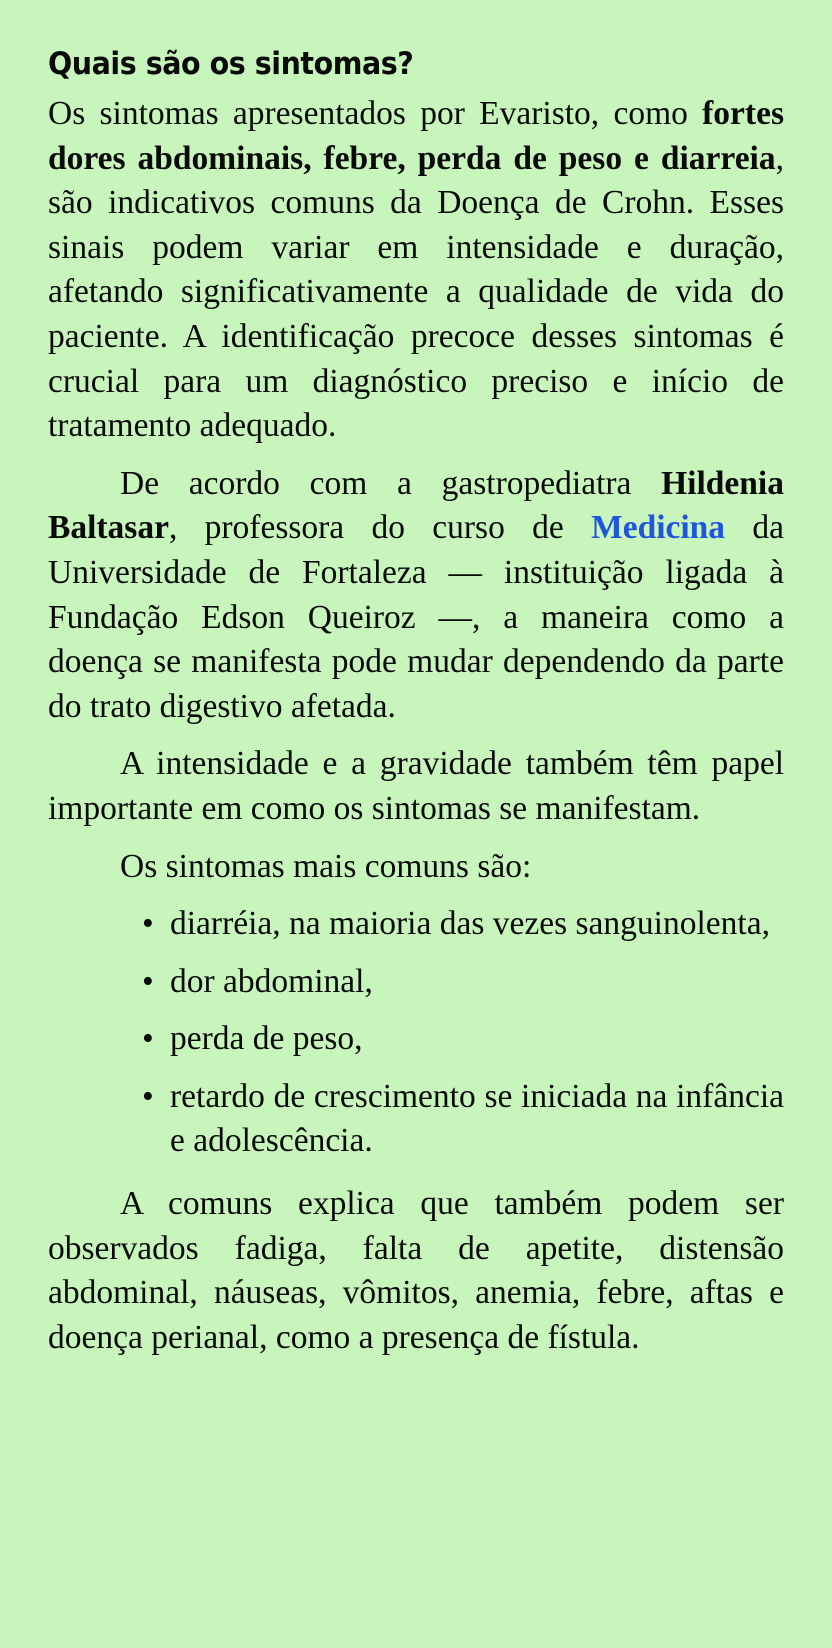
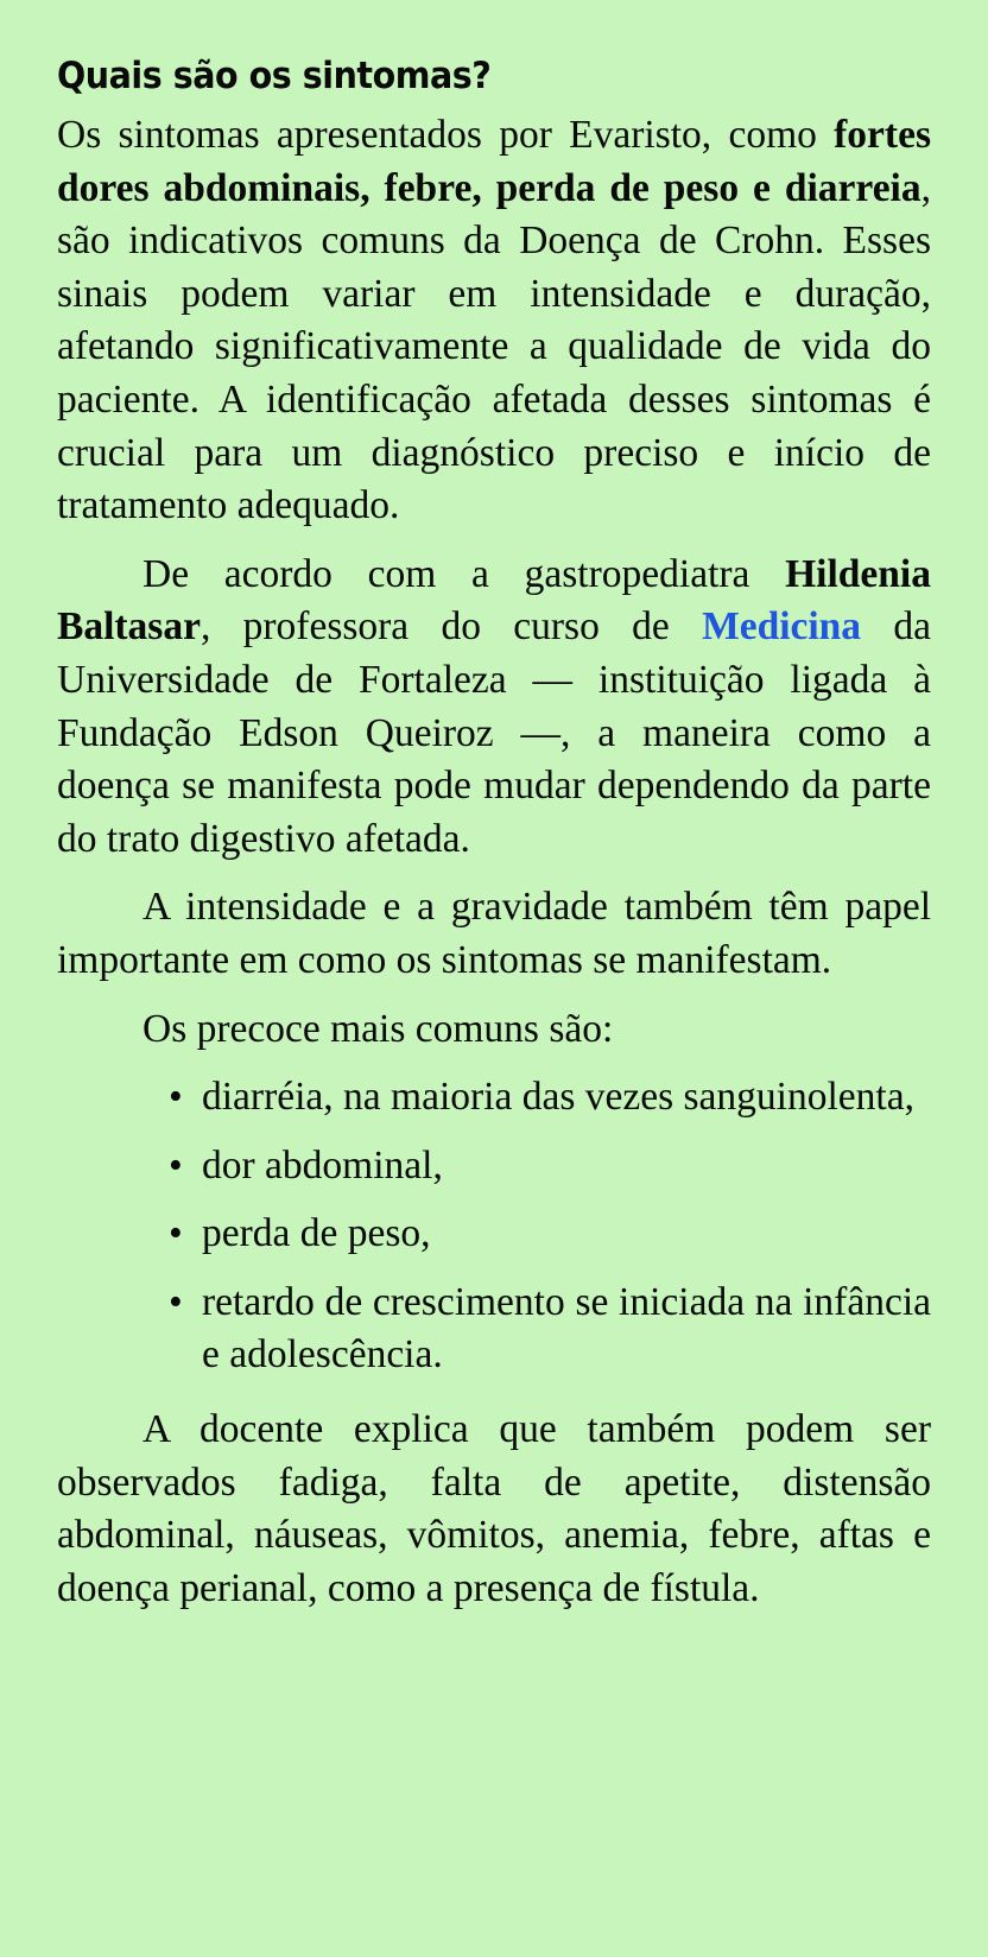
  Quais são os sintomas?
- Os sintomas apresentados por Evaristo, como fortes dores abdominais, febre, perda de peso e diarreia, são indicativos comuns da Doença de Crohn. Esses sinais podem variar em intensidade e duração, afetando significativamente a qualidade de vida do paciente. A identificação precoce desses sintomas é crucial para um diagnóstico preciso e início de tratamento adequado.
+ Os sintomas apresentados por Evaristo, como fortes dores abdominais, febre, perda de peso e diarreia, são indicativos comuns da Doença de Crohn. Esses sinais podem variar em intensidade e duração, afetando significativamente a qualidade de vida do paciente. A identificação afetada desses sintomas é crucial para um diagnóstico preciso e início de tratamento adequado.
  De acordo com a gastropediatra Hildenia Baltasar, professora do curso de Medicina da Universidade de Fortaleza — instituição ligada à Fundação Edson Queiroz —, a maneira como a doença se manifesta pode mudar dependendo da parte do trato digestivo afetada.
  A intensidade e a gravidade também têm papel importante em como os sintomas se manifestam.
- Os sintomas mais comuns são:
+ Os precoce mais comuns são:
  •
  diarréia, na maioria das vezes sanguinolenta,
  •
  dor abdominal,
  •
  perda de peso,
  •
  retardo de crescimento se iniciada na infância e adolescência.
- A comuns explica que também podem ser observados fadiga, falta de apetite, distensão abdominal, náuseas, vômitos, anemia, febre, aftas e doença perianal, como a presença de fístula.
+ A docente explica que também podem ser observados fadiga, falta de apetite, distensão abdominal, náuseas, vômitos, anemia, febre, aftas e doença perianal, como a presença de fístula.
